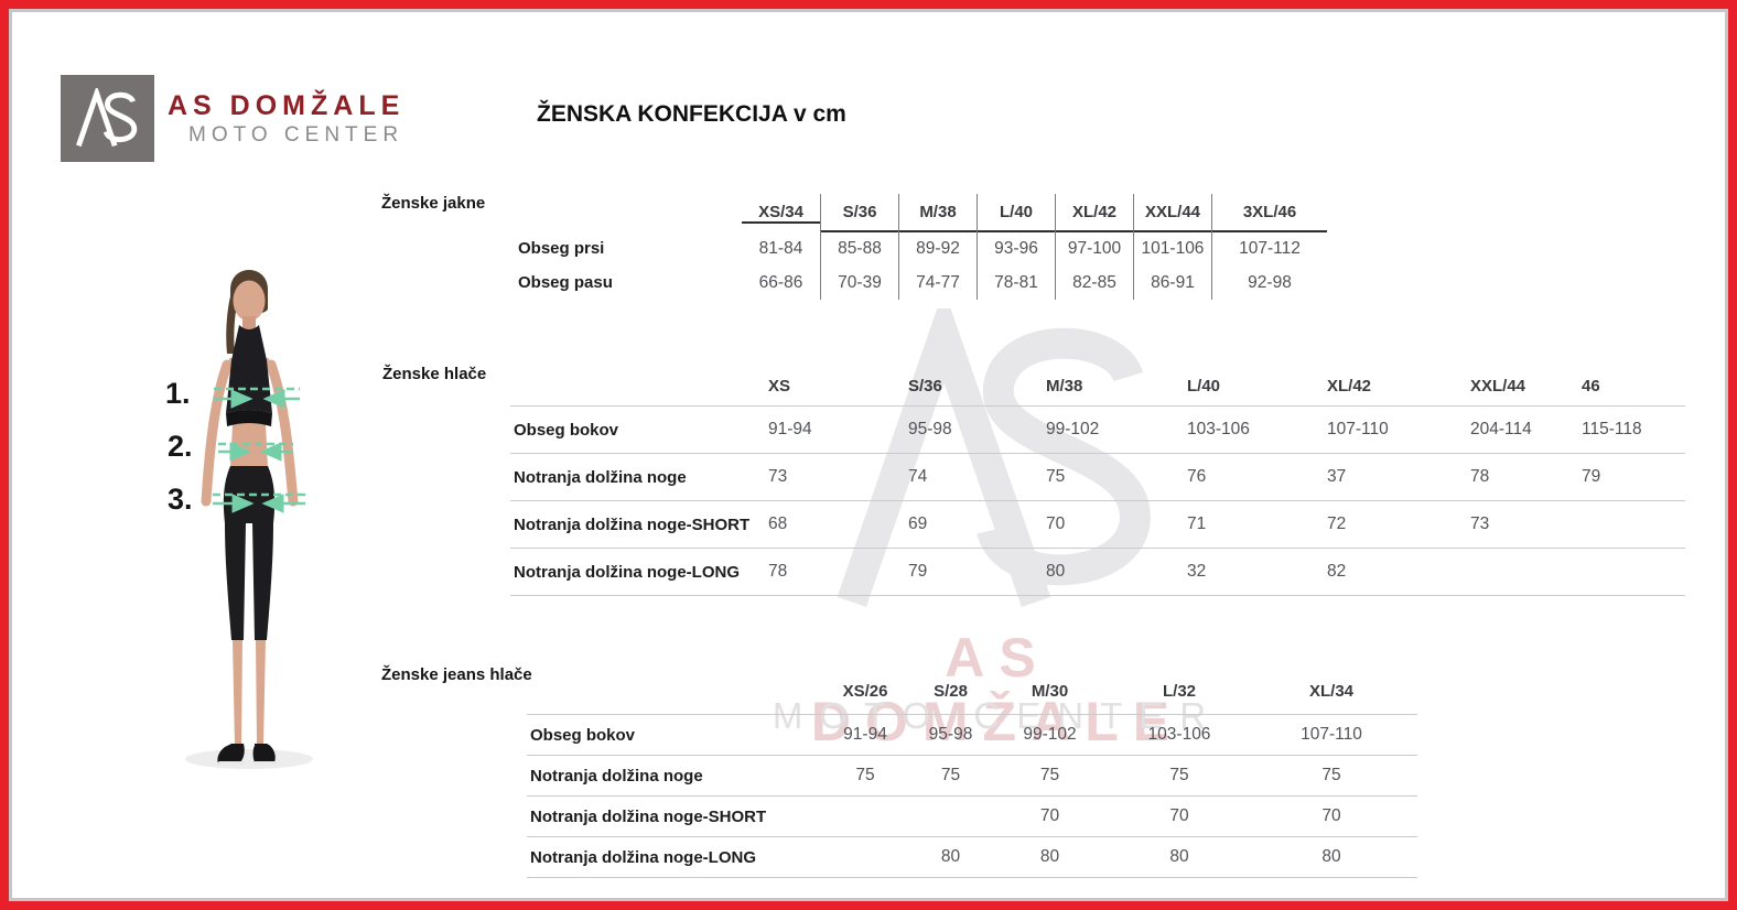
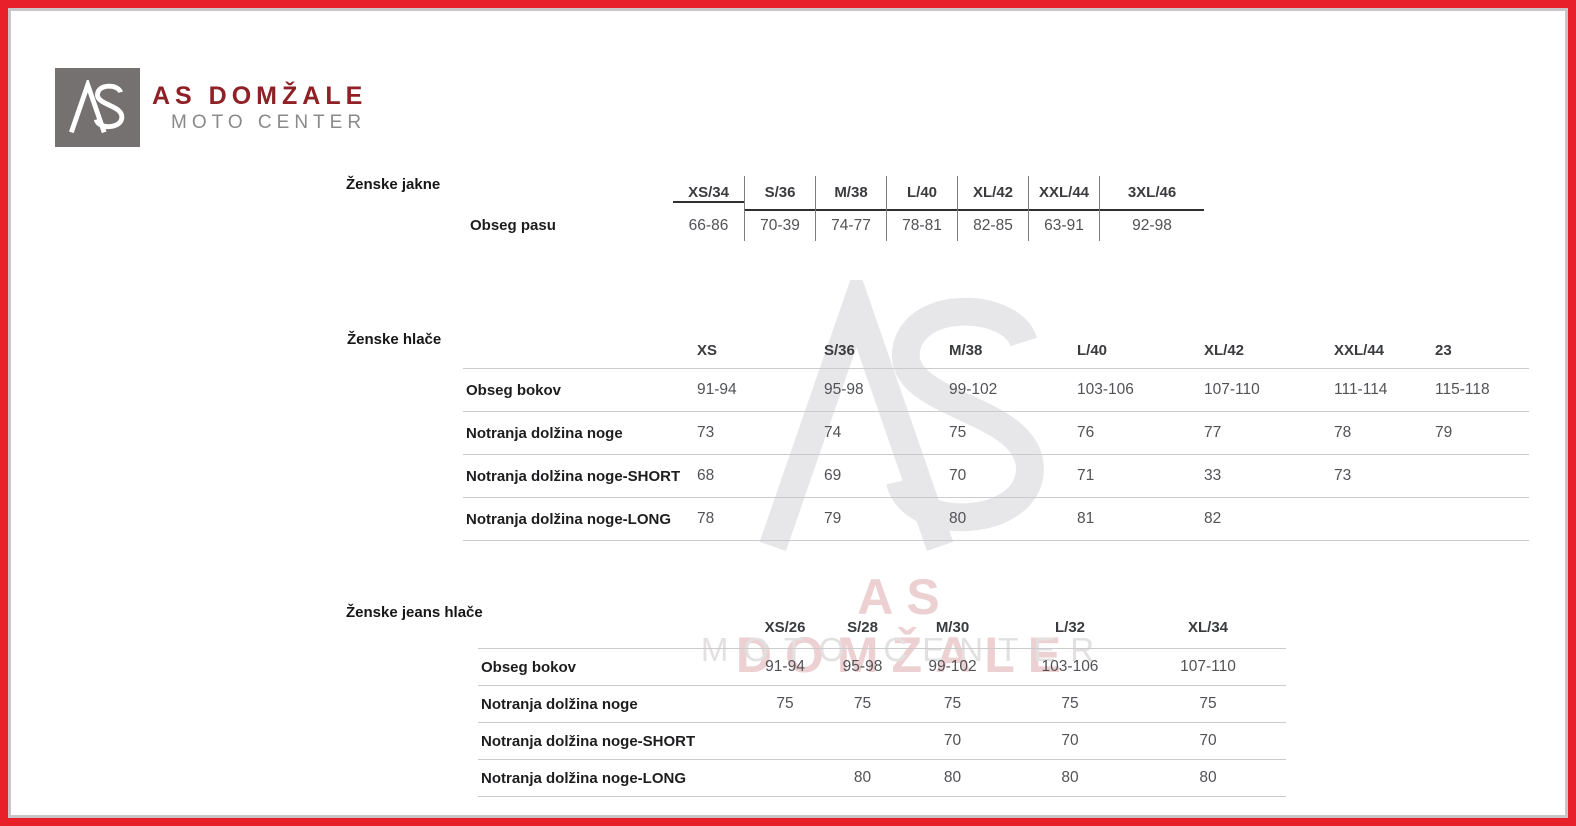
  AS DOMŽALE
  MOTO CENTER
  AS DOMŽALE
  MOTO CENTER
- ŽENSKA KONFEKCIJA v cm
- 1.
- 2.
- 3.
  Ženske jakne
  Ženske hlače
  Ženske jeans hlače
  XS/34
  S/36
  M/38
  L/40
  XL/42
  XXL/44
  3XL/46
- Obseg prsi
- 81-84
- 85-88
- 89-92
- 93-96
- 97-100
- 101-106
- 107-112
  Obseg pasu
  66-86
  70-39
  74-77
  78-81
  82-85
- 86-91
+ 63-91
  92-98
  XS
  S/36
  M/38
  L/40
  XL/42
  XXL/44
- 46
+ 23
  Obseg bokov
  91-94
  95-98
  99-102
  103-106
  107-110
- 204-114
+ 111-114
  115-118
  Notranja dolžina noge
  73
  74
  75
  76
- 37
+ 77
  78
  79
  Notranja dolžina noge-SHORT
  68
  69
  70
  71
- 72
+ 33
  73
  Notranja dolžina noge-LONG
  78
  79
  80
- 32
+ 81
  82
  XS/26
  S/28
  M/30
  L/32
  XL/34
  Obseg bokov
  91-94
  95-98
  99-102
  103-106
  107-110
  Notranja dolžina noge
  75
  75
  75
  75
  75
  Notranja dolžina noge-SHORT
  70
  70
  70
  Notranja dolžina noge-LONG
  80
  80
  80
  80
